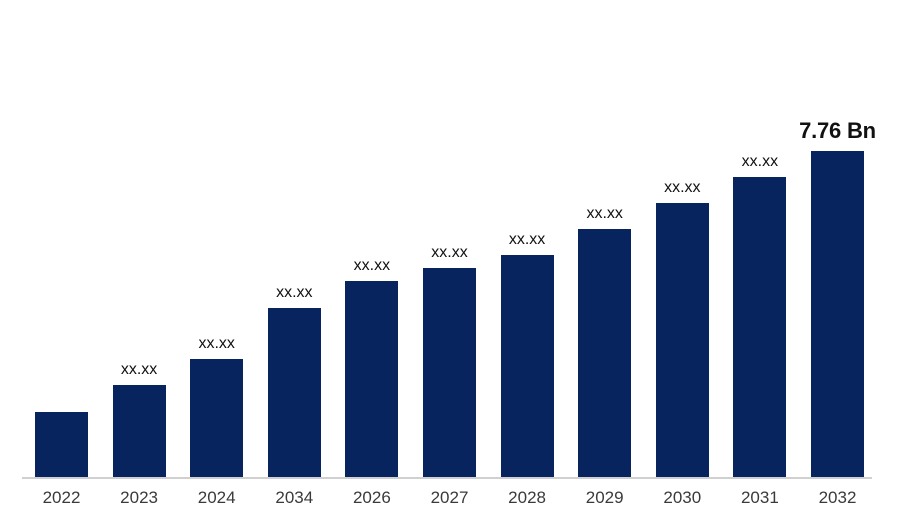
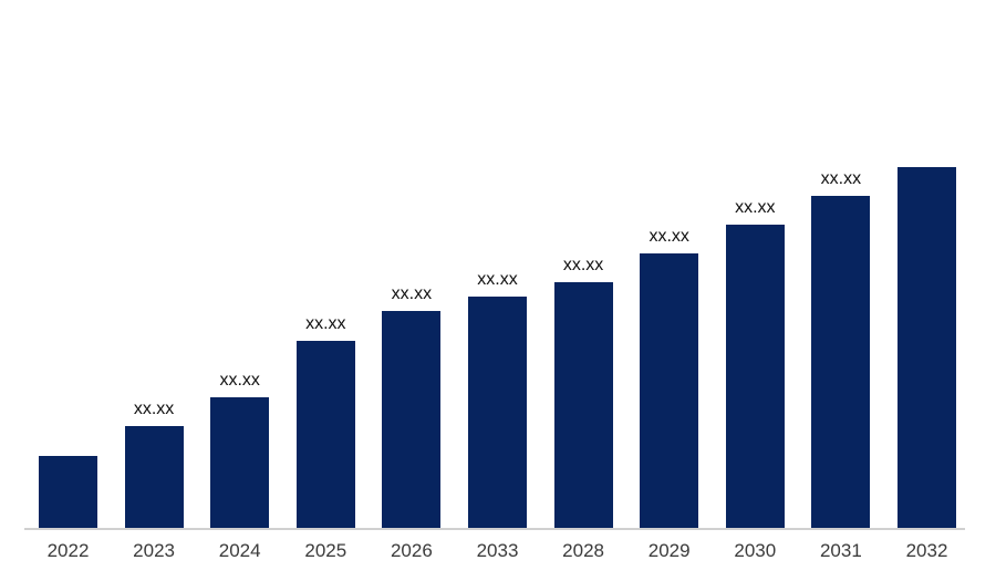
  2022
  xx.xx
  2023
  xx.xx
  2024
  xx.xx
- 2034
+ 2025
  xx.xx
  2026
  xx.xx
- 2027
+ 2033
  xx.xx
  2028
  xx.xx
  2029
  xx.xx
  2030
  xx.xx
  2031
- 7.76 Bn
  2032
